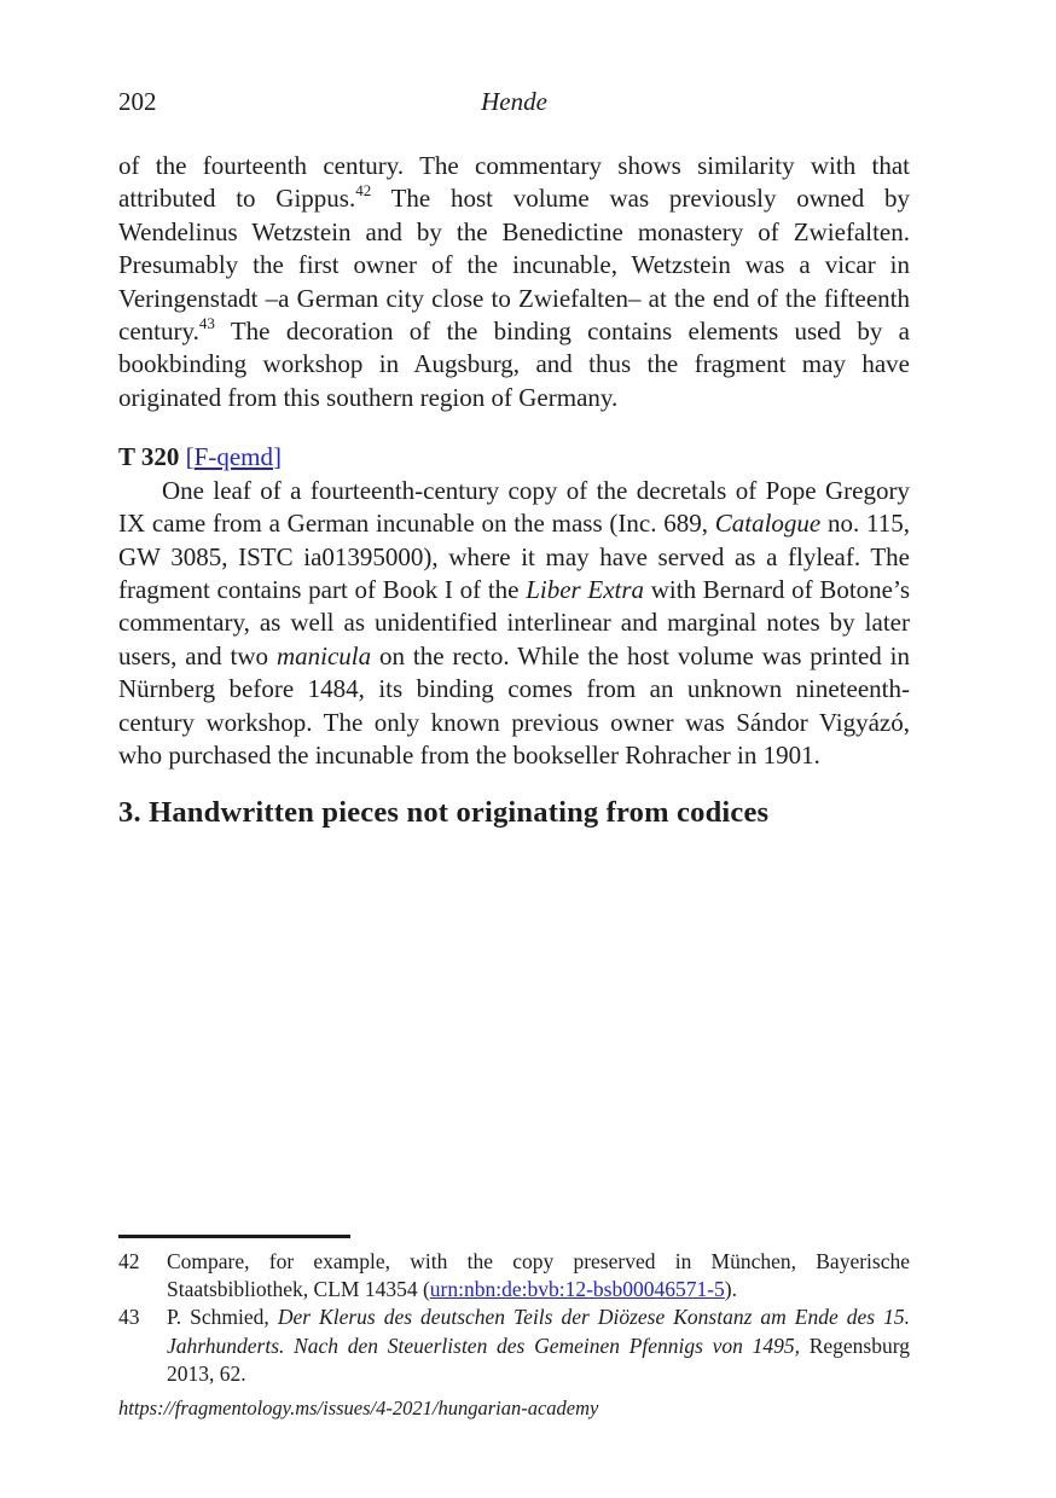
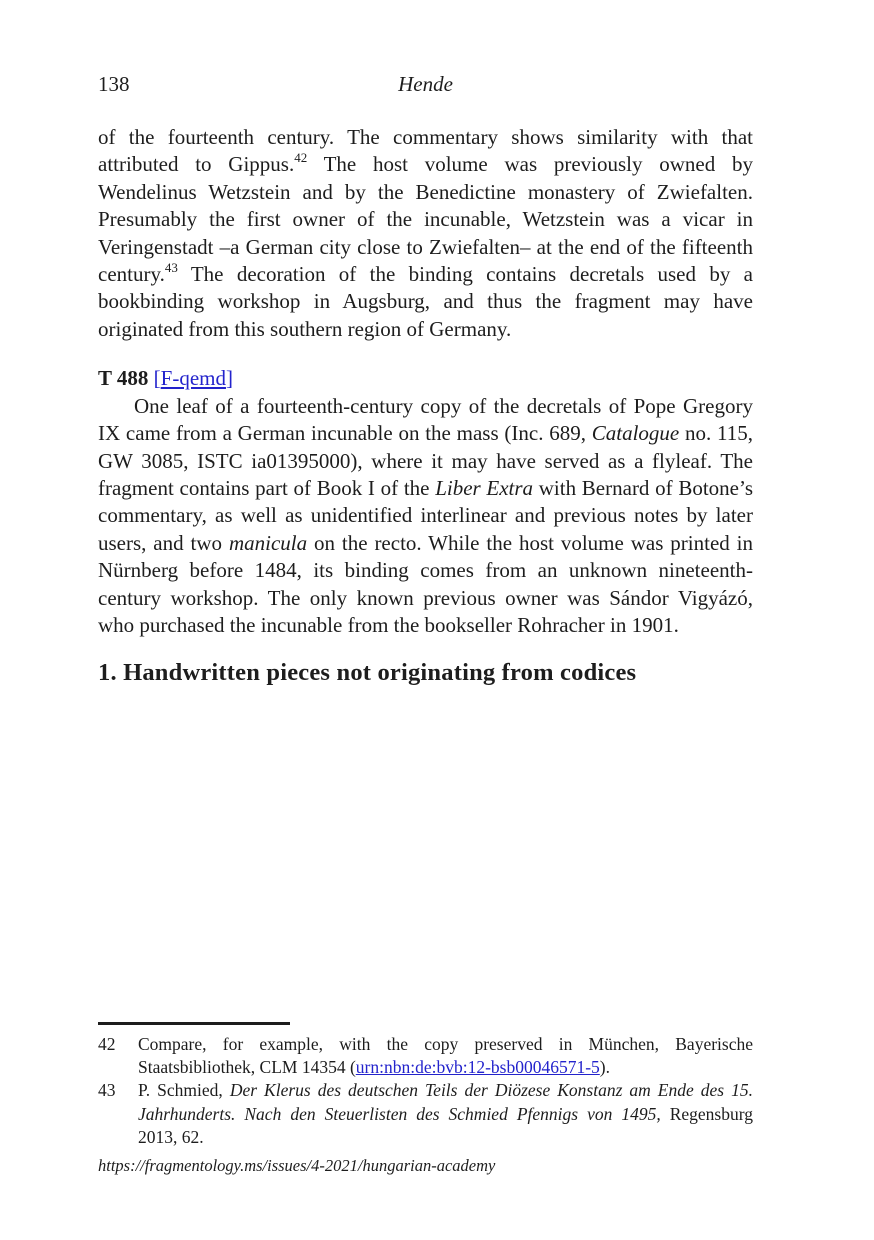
- 202
+ 138
  Hende
- of the fourteenth century. The commentary shows similarity with that attributed to Gippus.42 The host volume was previously owned by Wendelinus Wetzstein and by the Benedictine monastery of Zwiefalten. Presumably the first owner of the incunable, Wetzstein was a vicar in Veringenstadt –a German city close to Zwiefalten– at the end of the fifteenth century.43 The decoration of the binding contains elements used by a bookbinding workshop in Augsburg, and thus the fragment may have originated from this southern region of Germany.
+ of the fourteenth century. The commentary shows similarity with that attributed to Gippus.42 The host volume was previously owned by Wendelinus Wetzstein and by the Benedictine monastery of Zwiefalten. Presumably the first owner of the incunable, Wetzstein was a vicar in Veringenstadt –a German city close to Zwiefalten– at the end of the fifteenth century.43 The decoration of the binding contains decretals used by a bookbinding workshop in Augsburg, and thus the fragment may have originated from this southern region of Germany.
- T 320 [F-qemd]
+ T 488 [F-qemd]
- One leaf of a fourteenth-century copy of the decretals of Pope Gregory IX came from a German incunable on the mass (Inc. 689, Catalogue no. 115, GW 3085, ISTC ia01395000), where it may have served as a flyleaf. The fragment contains part of Book I of the Liber Extra with Bernard of Botone’s commentary, as well as unidentified interlinear and marginal notes by later users, and two manicula on the recto. While the host volume was printed in Nürnberg before 1484, its binding comes from an unknown nineteenth-century workshop. The only known previous owner was Sándor Vigyázó, who purchased the incunable from the bookseller Rohracher in 1901.
+ One leaf of a fourteenth-century copy of the decretals of Pope Gregory IX came from a German incunable on the mass (Inc. 689, Catalogue no. 115, GW 3085, ISTC ia01395000), where it may have served as a flyleaf. The fragment contains part of Book I of the Liber Extra with Bernard of Botone’s commentary, as well as unidentified interlinear and previous notes by later users, and two manicula on the recto. While the host volume was printed in Nürnberg before 1484, its binding comes from an unknown nineteenth-century workshop. The only known previous owner was Sándor Vigyázó, who purchased the incunable from the bookseller Rohracher in 1901.
- 3. Handwritten pieces not originating from codices
+ 1. Handwritten pieces not originating from codices
  42
  Compare, for example, with the copy preserved in München, Bayerische Staatsbibliothek, CLM 14354 (urn:nbn:de:bvb:12-bsb00046571-5).
  43
- P. Schmied, Der Klerus des deutschen Teils der Diözese Konstanz am Ende des 15. Jahrhunderts. Nach den Steuerlisten des Gemeinen Pfennigs von 1495, Regensburg 2013, 62.
+ P. Schmied, Der Klerus des deutschen Teils der Diözese Konstanz am Ende des 15. Jahrhunderts. Nach den Steuerlisten des Schmied Pfennigs von 1495, Regensburg 2013, 62.
  https://fragmentology.ms/issues/4-2021/hungarian-academy
